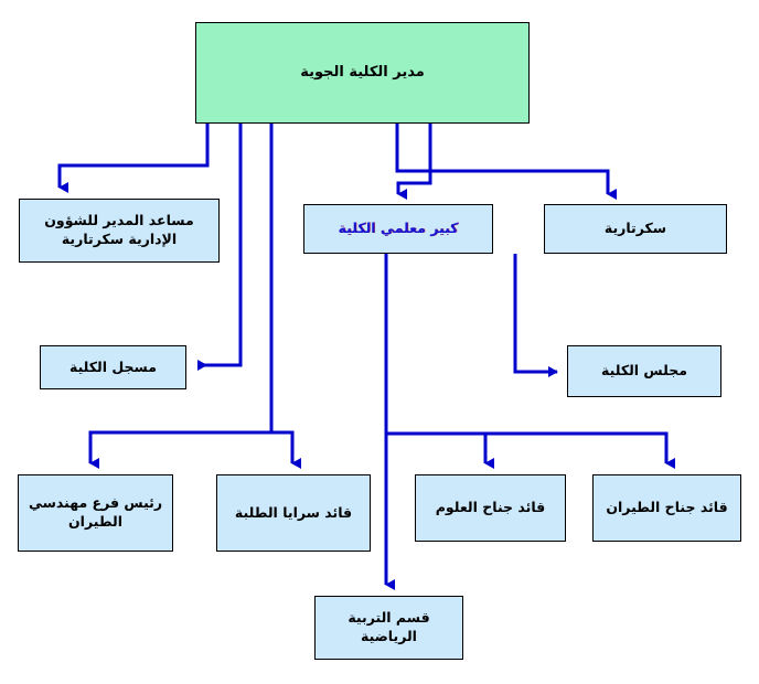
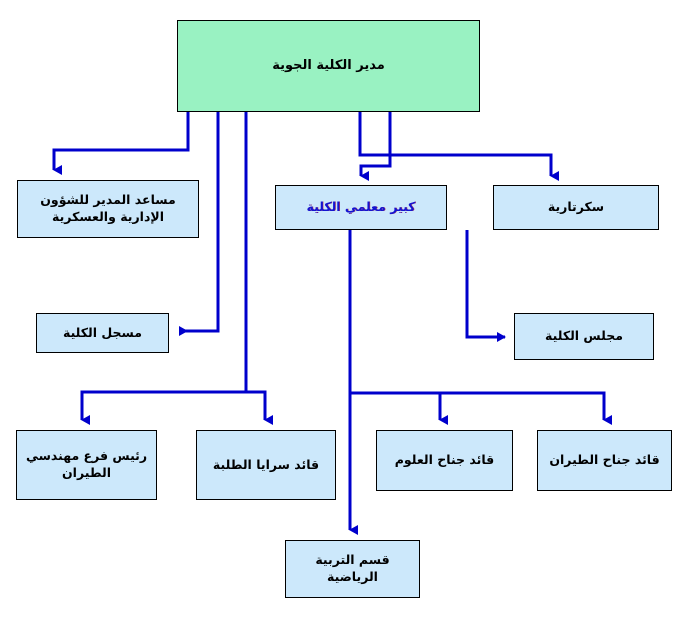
  مدير الكلية الجوية
- مساعد المدير للشؤون الإدارية سكرتارية
+ مساعد المدير للشؤون الإدارية والعسكرية
  كبير معلمي الكلية
  سكرتارية
  مسجل الكلية
  مجلس الكلية
  رئيس فرع مهندسي الطيران
  قائد سرايا الطلبة
  قائد جناح العلوم
  قائد جناح الطيران
  قسم التربية الرياضية
